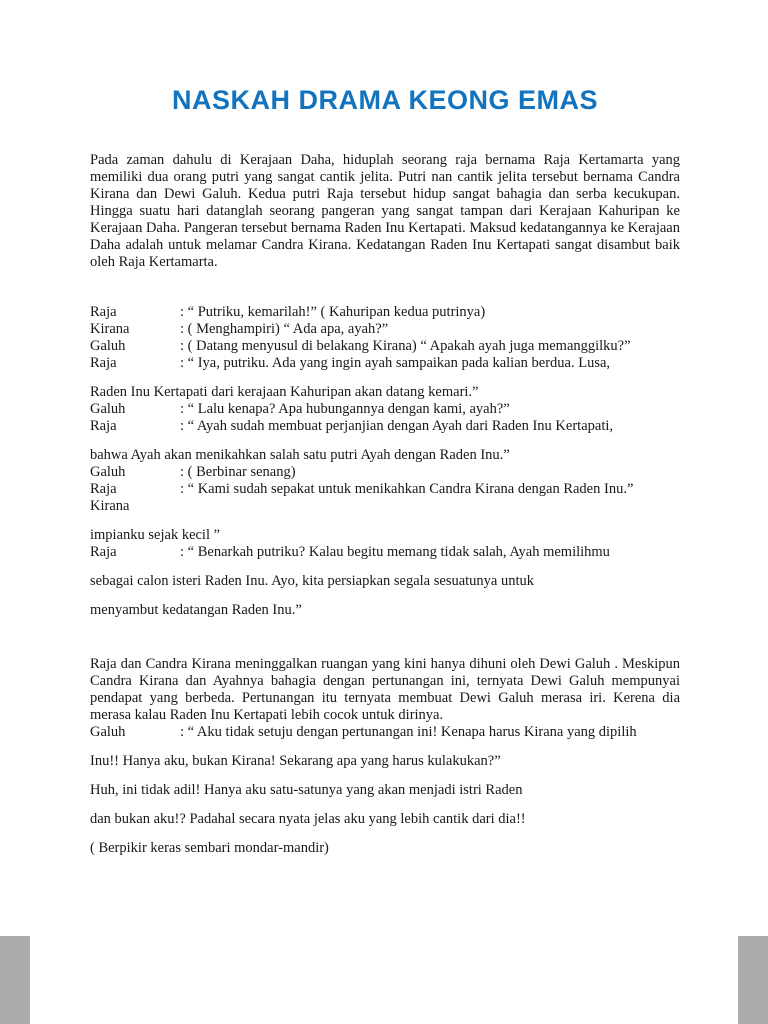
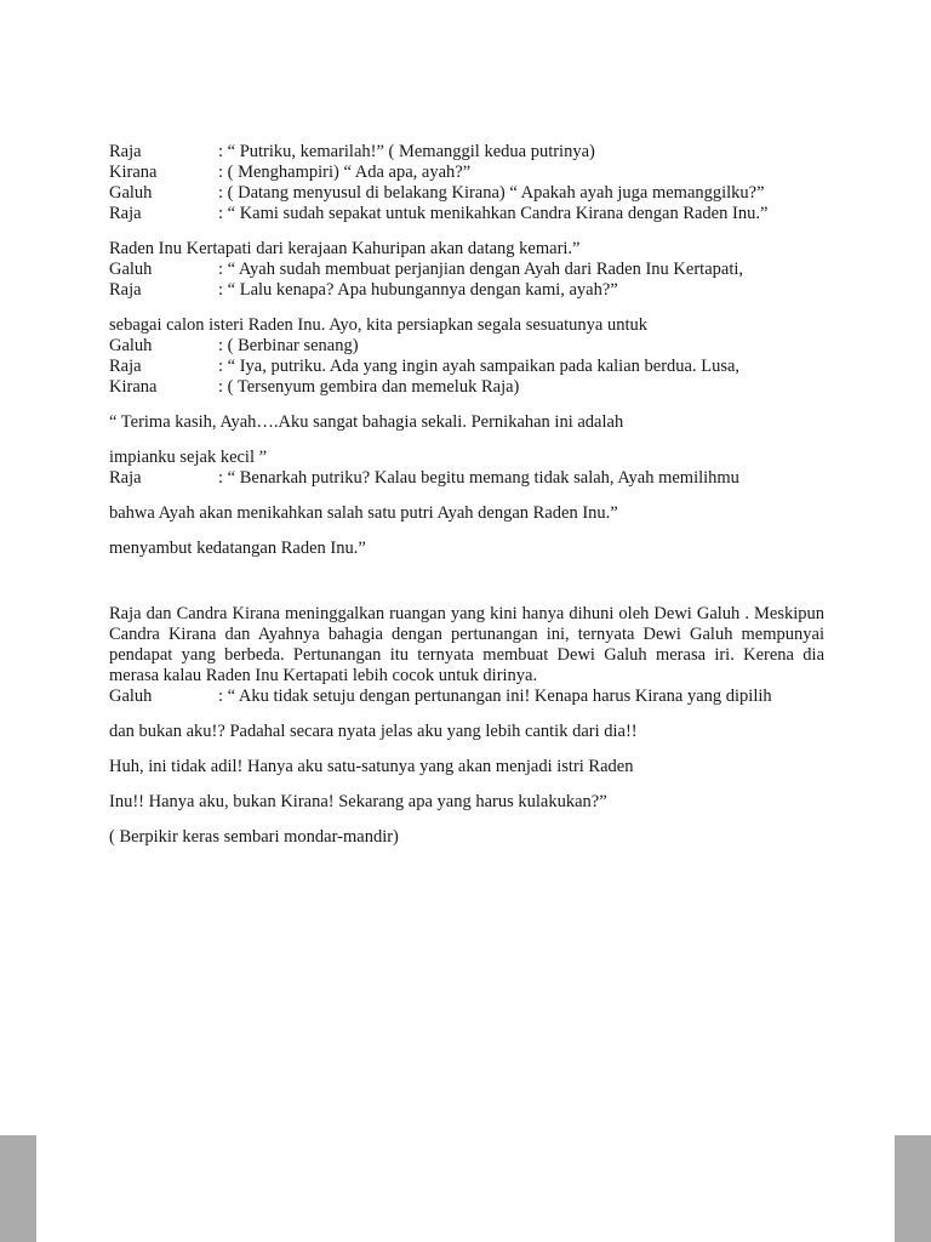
- NASKAH DRAMA KEONG EMAS
- Pada zaman dahulu di Kerajaan Daha, hiduplah seorang raja bernama Raja Kertamarta yang memiliki dua orang putri yang sangat cantik jelita. Putri nan cantik jelita tersebut bernama Candra Kirana dan Dewi Galuh. Kedua putri Raja tersebut hidup sangat bahagia dan serba kecukupan. Hingga suatu hari datanglah seorang pangeran yang sangat tampan dari Kerajaan Kahuripan ke Kerajaan Daha. Pangeran tersebut bernama Raden Inu Kertapati. Maksud kedatangannya ke Kerajaan Daha adalah untuk melamar Candra Kirana. Kedatangan Raden Inu Kertapati sangat disambut baik oleh Raja Kertamarta.
  Raja
- : “ Putriku, kemarilah!” ( Kahuripan kedua putrinya)
+ : “ Putriku, kemarilah!” ( Memanggil kedua putrinya)
  Kirana
  : ( Menghampiri) “ Ada apa, ayah?”
  Galuh
  : ( Datang menyusul di belakang Kirana) “ Apakah ayah juga memanggilku?”
  Raja
- : “ Iya, putriku. Ada yang ingin ayah sampaikan pada kalian berdua. Lusa,
+ : “ Kami sudah sepakat untuk menikahkan Candra Kirana dengan Raden Inu.”
  Raden Inu Kertapati dari kerajaan Kahuripan akan datang kemari.”
  Galuh
- : “ Lalu kenapa? Apa hubungannya dengan kami, ayah?”
+ : “ Ayah sudah membuat perjanjian dengan Ayah dari Raden Inu Kertapati,
  Raja
- : “ Ayah sudah membuat perjanjian dengan Ayah dari Raden Inu Kertapati,
+ : “ Lalu kenapa? Apa hubungannya dengan kami, ayah?”
- bahwa Ayah akan menikahkan salah satu putri Ayah dengan Raden Inu.”
+ sebagai calon isteri Raden Inu. Ayo, kita persiapkan segala sesuatunya untuk
  Galuh
  : ( Berbinar senang)
  Raja
- : “ Kami sudah sepakat untuk menikahkan Candra Kirana dengan Raden Inu.”
+ : “ Iya, putriku. Ada yang ingin ayah sampaikan pada kalian berdua. Lusa,
  Kirana
+ : ( Tersenyum gembira dan memeluk Raja)
+ “ Terima kasih, Ayah….Aku sangat bahagia sekali. Pernikahan ini adalah
  impianku sejak kecil ”
  Raja
  : “ Benarkah putriku? Kalau begitu memang tidak salah, Ayah memilihmu
- sebagai calon isteri Raden Inu. Ayo, kita persiapkan segala sesuatunya untuk
+ bahwa Ayah akan menikahkan salah satu putri Ayah dengan Raden Inu.”
  menyambut kedatangan Raden Inu.”
  Raja dan Candra Kirana meninggalkan ruangan yang kini hanya dihuni oleh Dewi Galuh . Meskipun Candra Kirana dan Ayahnya bahagia dengan pertunangan ini, ternyata Dewi Galuh mempunyai pendapat yang berbeda. Pertunangan itu ternyata membuat Dewi Galuh merasa iri. Kerena dia merasa kalau Raden Inu Kertapati lebih cocok untuk dirinya.
  Galuh
  : “ Aku tidak setuju dengan pertunangan ini! Kenapa harus Kirana yang dipilih
- Inu!! Hanya aku, bukan Kirana! Sekarang apa yang harus kulakukan?”
+ dan bukan aku!? Padahal secara nyata jelas aku yang lebih cantik dari dia!!
  Huh, ini tidak adil! Hanya aku satu-satunya yang akan menjadi istri Raden
- dan bukan aku!? Padahal secara nyata jelas aku yang lebih cantik dari dia!!
+ Inu!! Hanya aku, bukan Kirana! Sekarang apa yang harus kulakukan?”
  ( Berpikir keras sembari mondar-mandir)
